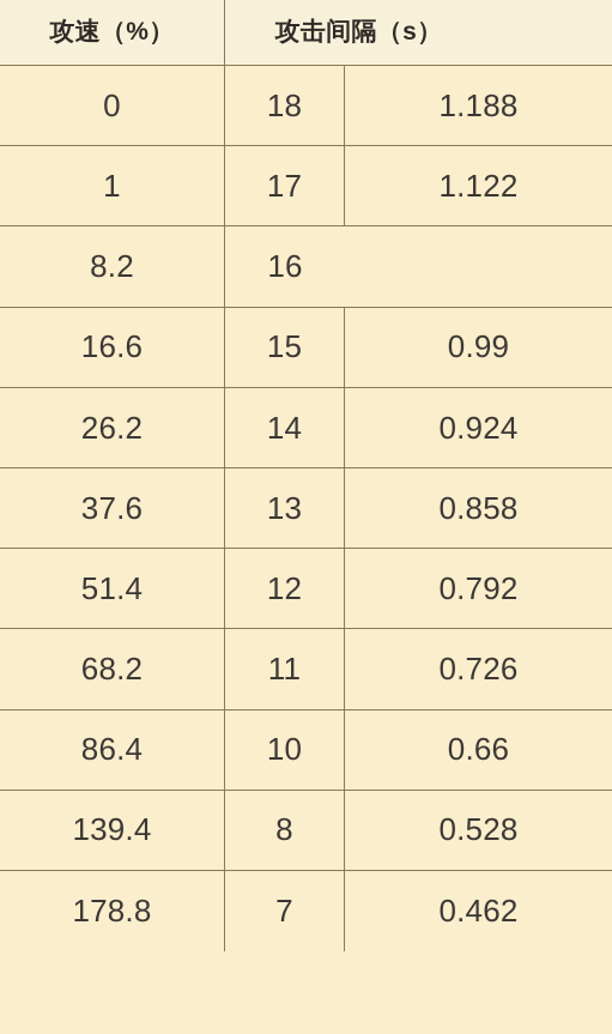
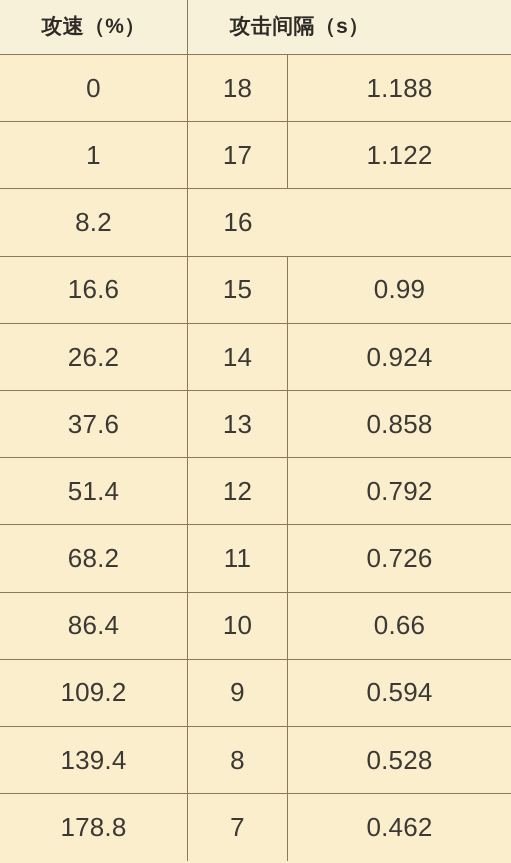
  攻速（%）
  攻击间隔（s）
  0
  18
  1.188
  1
  17
  1.122
  8.2
  16
  16.6
  15
  0.99
  26.2
  14
  0.924
  37.6
  13
  0.858
  51.4
  12
  0.792
  68.2
  11
  0.726
  86.4
  10
  0.66
+ 109.2
+ 9
+ 0.594
  139.4
  8
  0.528
  178.8
  7
  0.462
